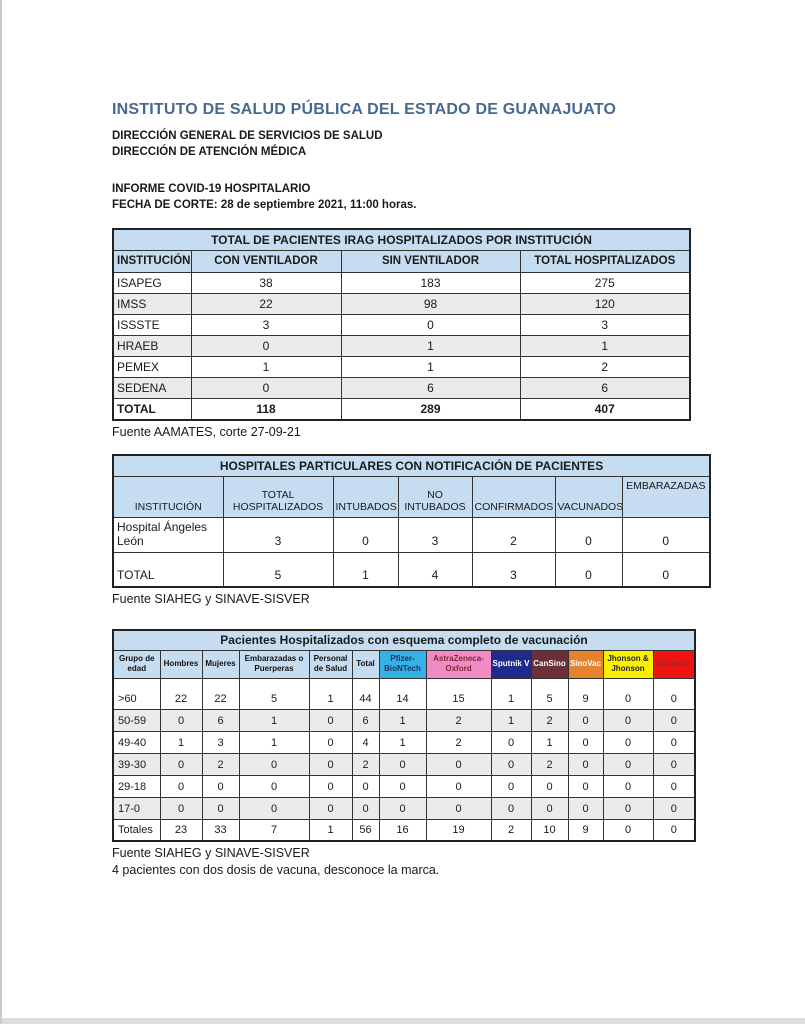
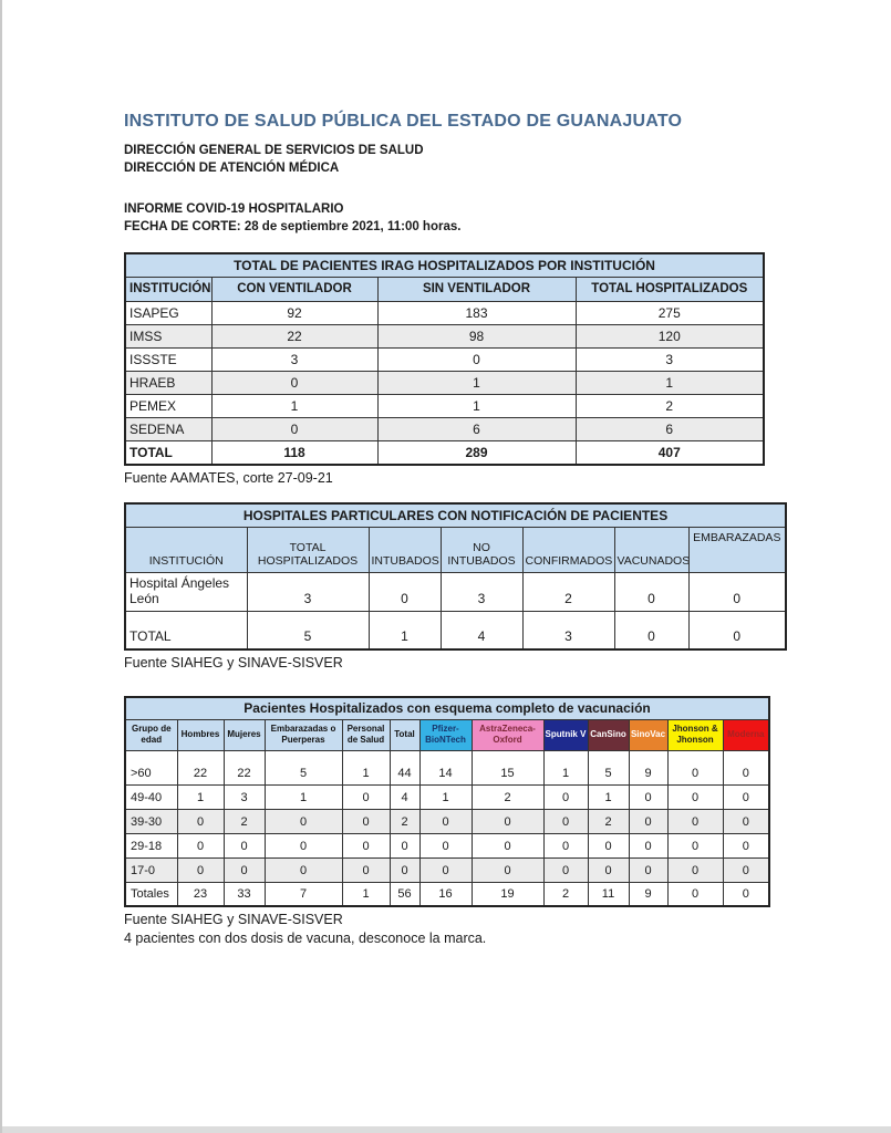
  INSTITUTO DE SALUD PÚBLICA DEL ESTADO DE GUANAJUATO
  DIRECCIÓN GENERAL DE SERVICIOS DE SALUD
  DIRECCIÓN DE ATENCIÓN MÉDICA
  INFORME COVID-19 HOSPITALARIO
  FECHA DE CORTE: 28 de septiembre 2021, 11:00 horas.
  TOTAL DE PACIENTES IRAG HOSPITALIZADOS POR INSTITUCIÓN
  INSTITUCIÓN	CON VENTILADOR	SIN VENTILADOR	TOTAL HOSPITALIZADOS
- ISAPEG	38	183	275
+ ISAPEG	92	183	275
  IMSS	22	98	120
  ISSSTE	3	0	3
  HRAEB	0	1	1
  PEMEX	1	1	2
  SEDENA	0	6	6
  TOTAL	118	289	407
  Fuente AAMATES, corte 27-09-21
  HOSPITALES PARTICULARES CON NOTIFICACIÓN DE PACIENTES
  INSTITUCIÓN	TOTAL HOSPITALIZADOS	INTUBADOS	NO INTUBADOS	CONFIRMADOS	VACUNADOS	EMBARAZADAS
  Hospital Ángeles León	3	0	3	2	0	0
  TOTAL	5	1	4	3	0	0
  Fuente SIAHEG y SINAVE-SISVER
  Pacientes Hospitalizados con esquema completo de vacunación
  Grupo de edad	Hombres	Mujeres	Embarazadas o Puerperas	Personal de Salud	Total	Pfizer-BioNTech	AstraZeneca-Oxford	Sputnik V	CanSino	SinoVac	Jhonson & Jhonson	Moderna
  >60	22	22	5	1	44	14	15	1	5	9	0	0
- 50-59	0	6	1	0	6	1	2	1	2	0	0	0
  49-40	1	3	1	0	4	1	2	0	1	0	0	0
  39-30	0	2	0	0	2	0	0	0	2	0	0	0
  29-18	0	0	0	0	0	0	0	0	0	0	0	0
  17-0	0	0	0	0	0	0	0	0	0	0	0	0
- Totales	23	33	7	1	56	16	19	2	10	9	0	0
+ Totales	23	33	7	1	56	16	19	2	11	9	0	0
  Fuente SIAHEG y SINAVE-SISVER
  4 pacientes con dos dosis de vacuna, desconoce la marca.
